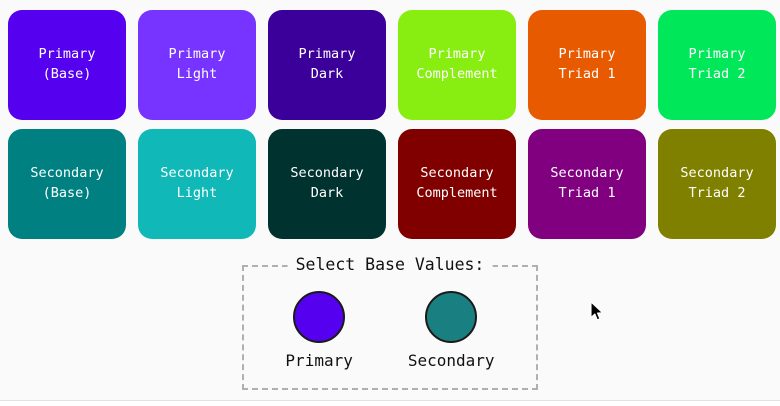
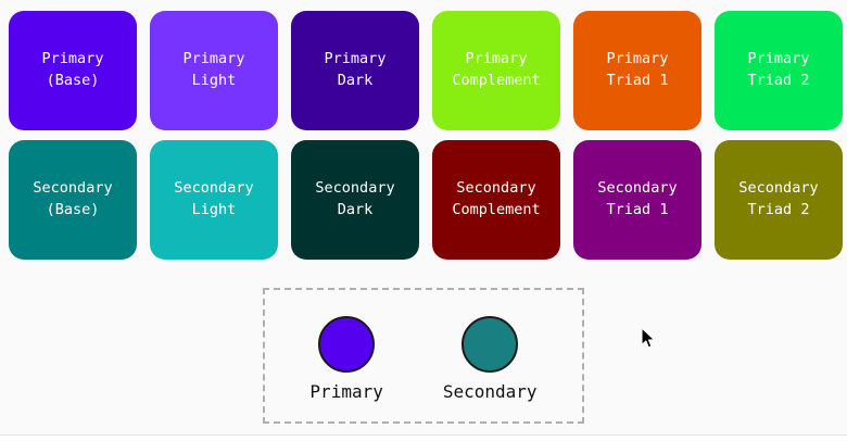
  Primary
  (Base)
  Primary
  Light
  Primary
  Dark
  Primary
  Complement
  Primary
  Triad 1
  Primary
  Triad 2
  Secondary
  (Base)
  Secondary
  Light
  Secondary
  Dark
  Secondary
  Complement
  Secondary
  Triad 1
  Secondary
  Triad 2
- Select Base Values:
  Primary
  Secondary
